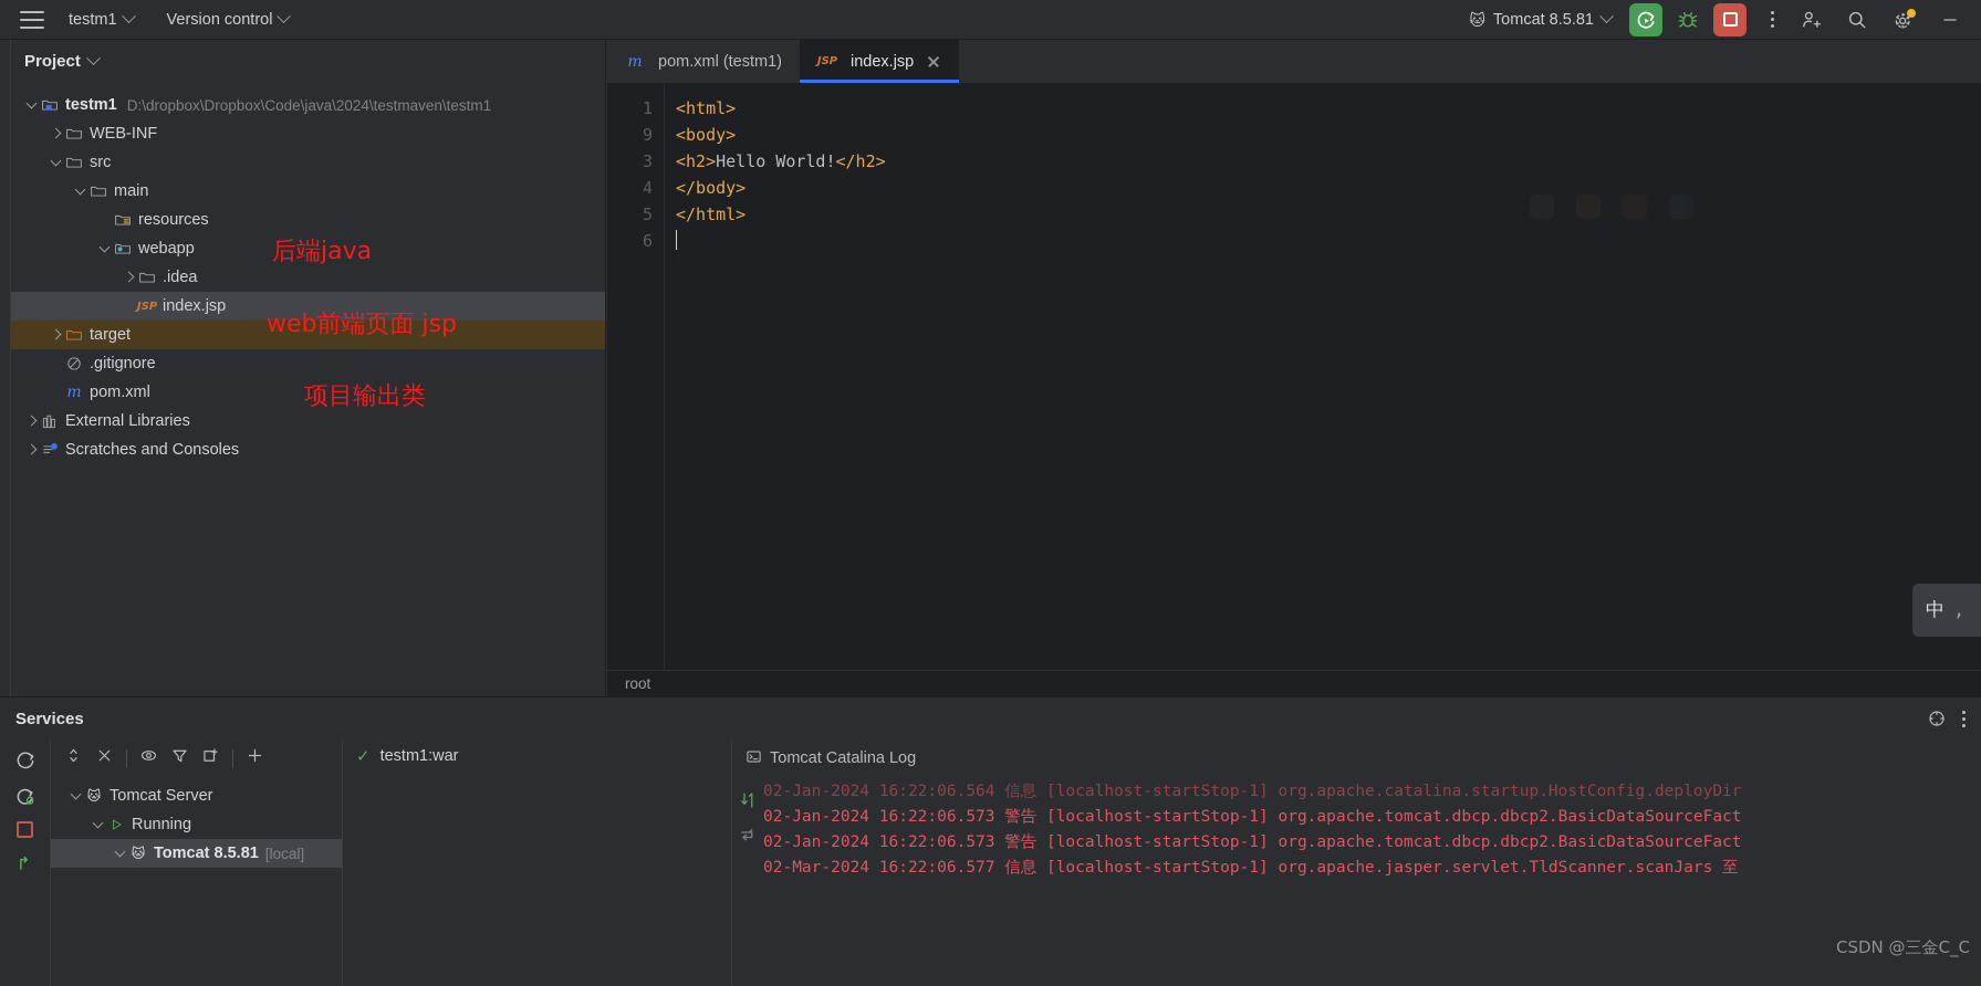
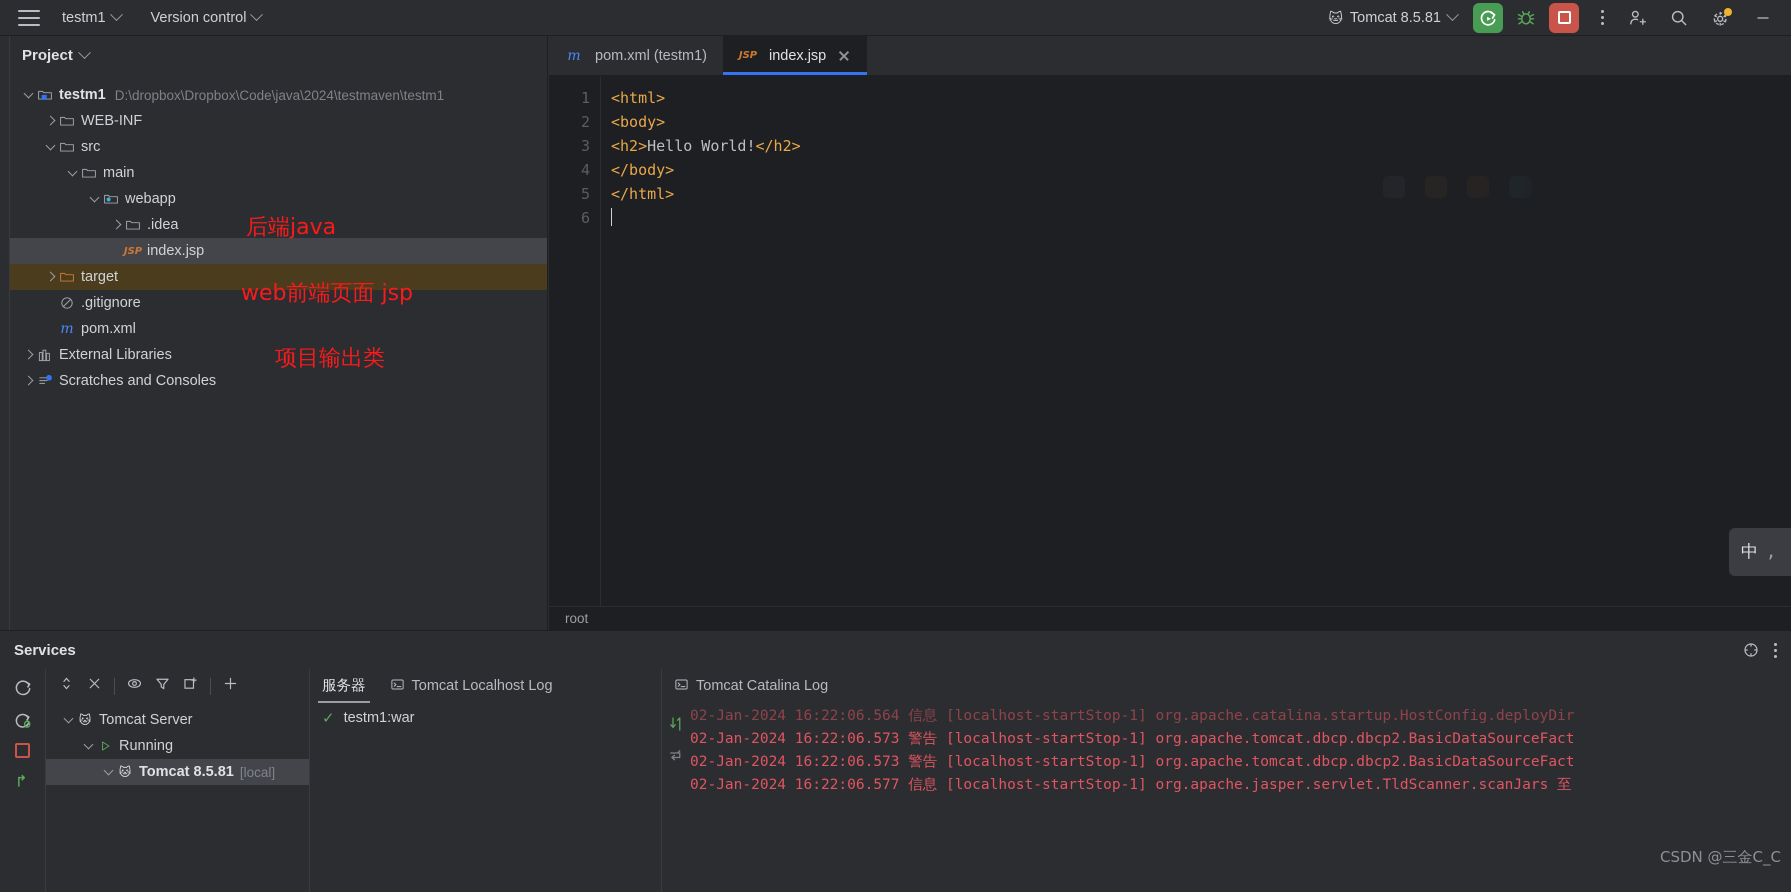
  testm1
  Version control
  🐱
  Tomcat 8.5.81
  Project
  testm1
  D:\dropbox\Dropbox\Code\java\2024\testmaven\testm1
  WEB-INF
  src
  main
- resources
  webapp
  .idea
  JSP
  index.jsp
  target
  .gitignore
  m
  pom.xml
  External Libraries
  Scratches and Consoles
  后端java
  web前端页面 jsp
  项目输出类
  m
  pom.xml (testm1)
  JSP
  index.jsp
  1
- 9
+ 2
  3
  4
  5
  6
  <html>
  <body>
  <h2>Hello World!</h2>
  </body>
  </html>
  中
  ,
  root
  Services
  🐱
  Tomcat Server
  Running
  🐱
  Tomcat 8.5.81
  [local]
+ 服务器
+ Tomcat Localhost Log
  ✓
  testm1:war
  Tomcat Catalina Log
  02-Jan-2024 16:22:06.564 信息 [localhost-startStop-1] org.apache.catalina.startup.HostConfig.deployDir
  02-Jan-2024 16:22:06.573 警告 [localhost-startStop-1] org.apache.tomcat.dbcp.dbcp2.BasicDataSourceFact
  02-Jan-2024 16:22:06.573 警告 [localhost-startStop-1] org.apache.tomcat.dbcp.dbcp2.BasicDataSourceFact
- 02-Mar-2024 16:22:06.577 信息 [localhost-startStop-1] org.apache.jasper.servlet.TldScanner.scanJars 至
+ 02-Jan-2024 16:22:06.577 信息 [localhost-startStop-1] org.apache.jasper.servlet.TldScanner.scanJars 至
  CSDN @三金C_C
